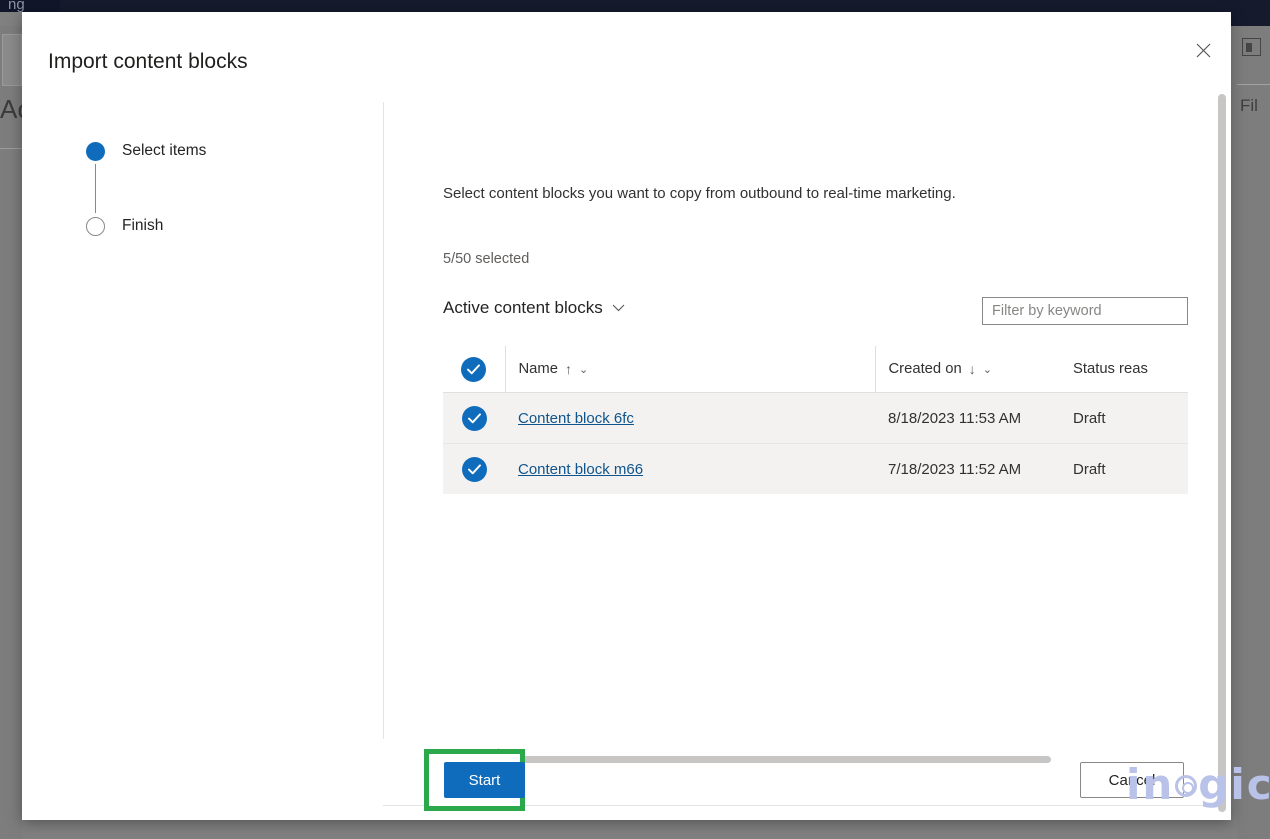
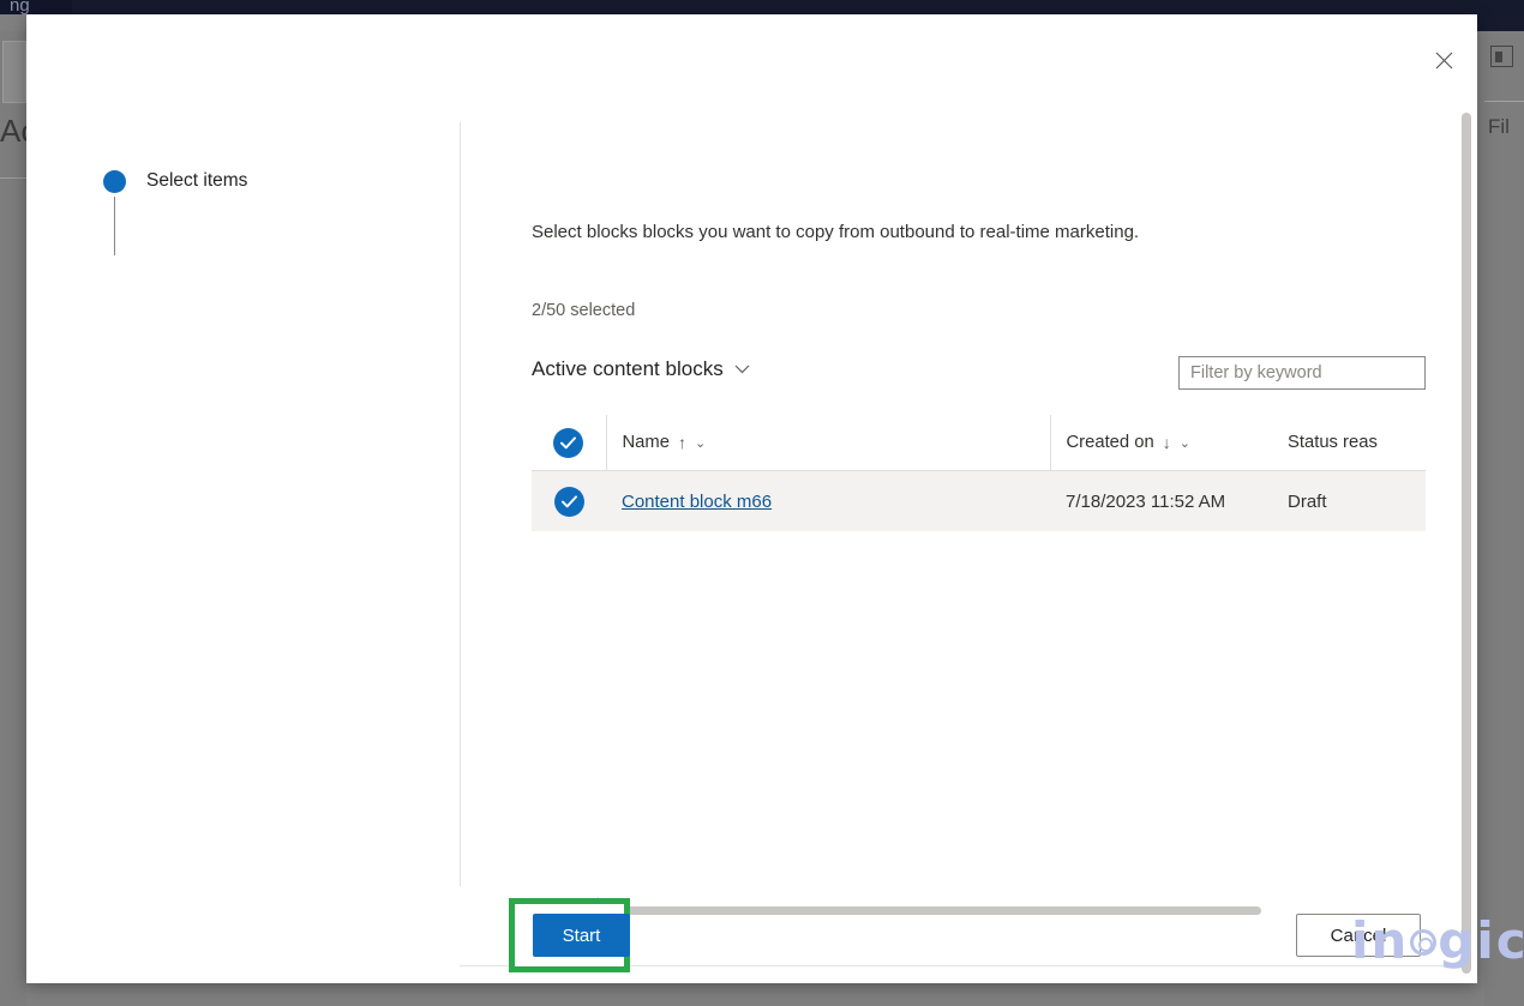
  ng
  Fil
- Import content blocks
  Select items
- Finish
- Select content blocks you want to copy from outbound to real-time marketing.
+ Select blocks blocks you want to copy from outbound to real-time marketing.
- 5/50 selected
+ 2/50 selected
  Active content blocks
  Filter by keyword
  	Name ↑ ⌄	Created on ↓ ⌄	Status reas
- 	Content block 6fc	8/18/2023 11:53 AM	Draft
  	Content block m66	7/18/2023 11:52 AM	Draft
  Start
  Cancel
  in
  gic
